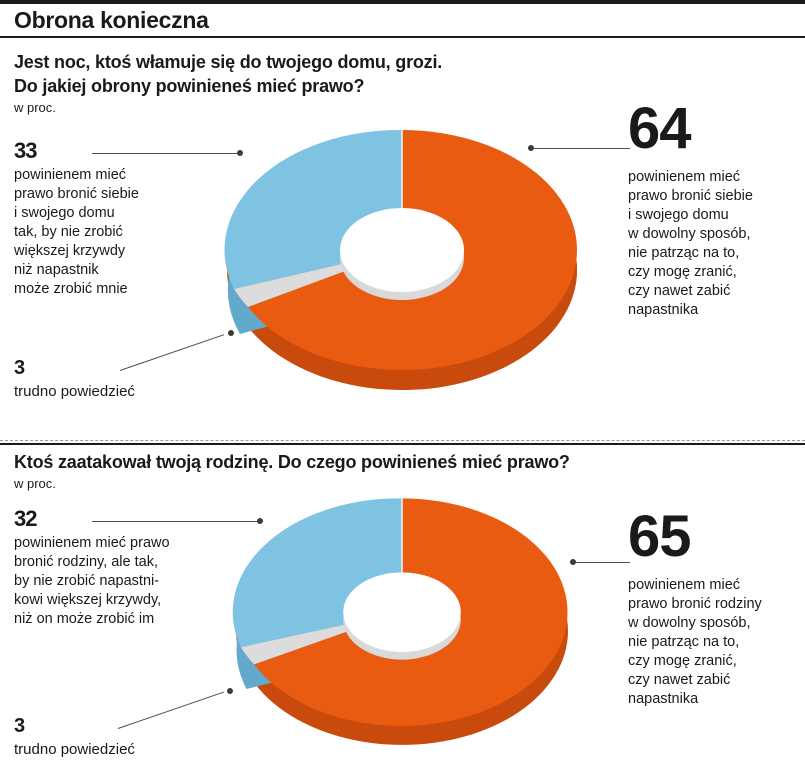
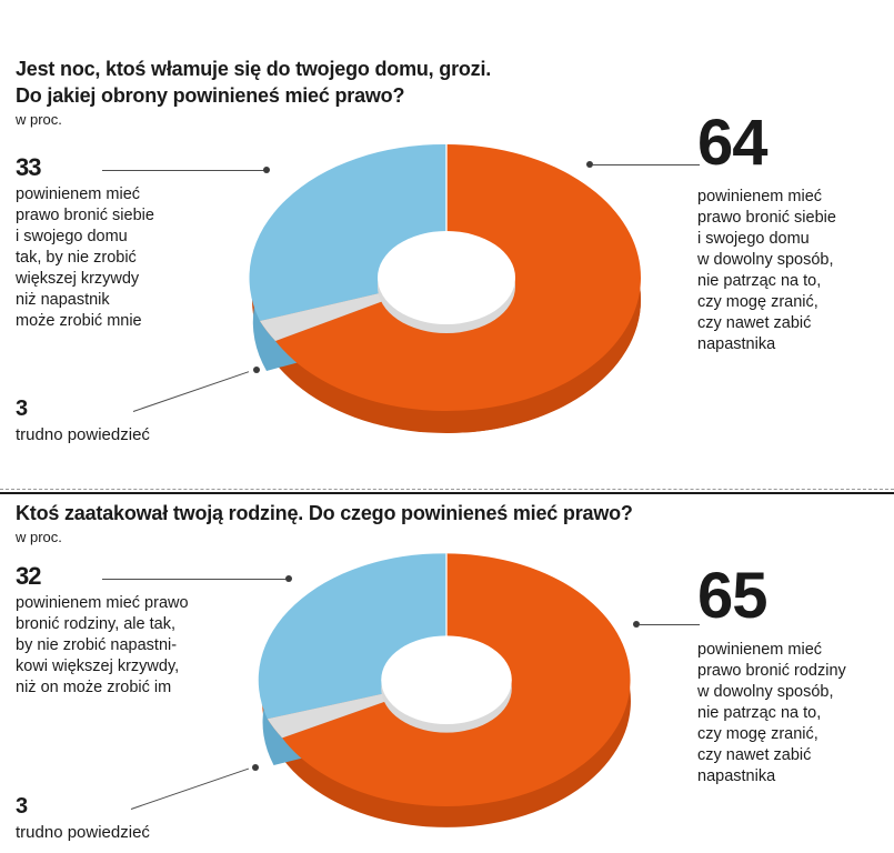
- Obrona konieczna
  Jest noc, ktoś włamuje się do twojego domu, grozi.
  Do jakiej obrony powinieneś mieć prawo?
  w proc.
  33
  powinienem mieć
  prawo bronić siebie
  i swojego domu
  tak, by nie zrobić
  większej krzywdy
  niż napastnik
  może zrobić mnie
  3
  trudno powiedzieć
  64
  powinienem mieć
  prawo bronić siebie
  i swojego domu
  w dowolny sposób,
  nie patrząc na to,
  czy mogę zranić,
  czy nawet zabić
  napastnika
  Ktoś zaatakował twoją rodzinę. Do czego powinieneś mieć prawo?
  w proc.
  32
  powinienem mieć prawo
  bronić rodziny, ale tak,
  by nie zrobić napastni-
  kowi większej krzywdy,
  niż on może zrobić im
  3
  trudno powiedzieć
  65
  powinienem mieć
  prawo bronić rodziny
  w dowolny sposób,
  nie patrząc na to,
  czy mogę zranić,
  czy nawet zabić
  napastnika
